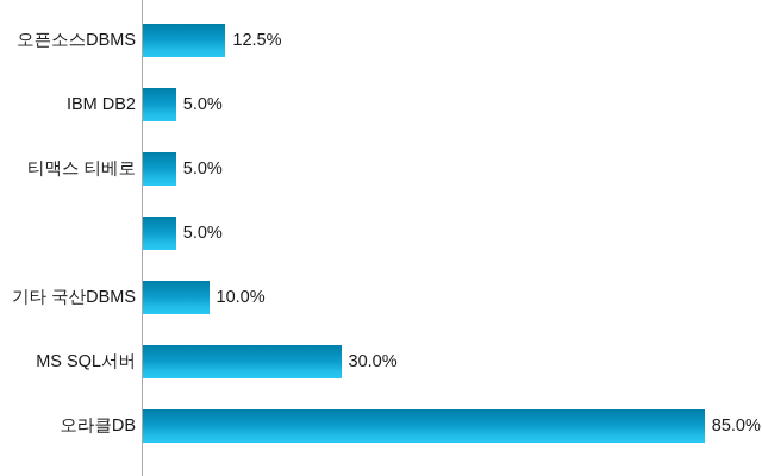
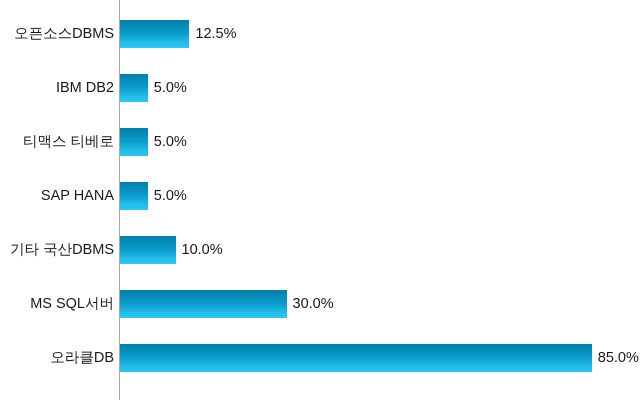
  오픈소스DBMS
  12.5%
  IBM DB2
  5.0%
  티맥스 티베로
  5.0%
+ SAP HANA
  5.0%
  기타 국산DBMS
  10.0%
  MS SQL서버
  30.0%
  오라클DB
  85.0%
